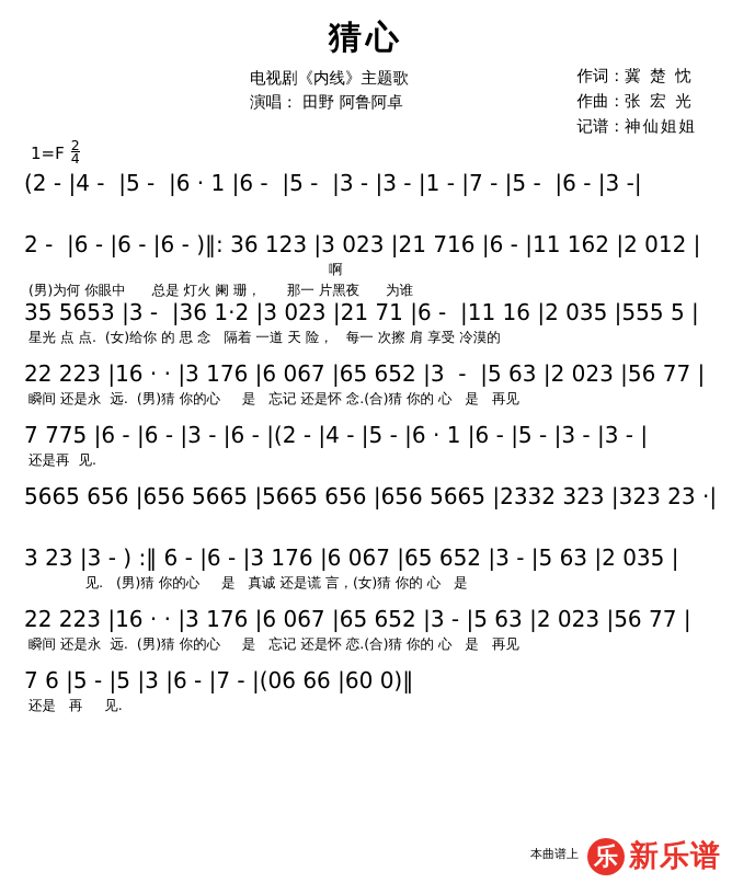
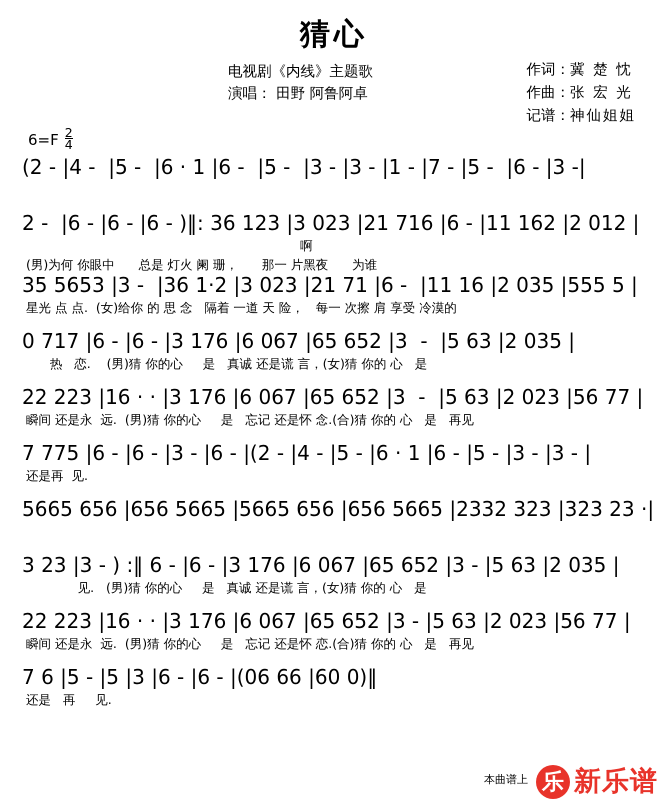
  猜心
  电视剧《内线》主题歌
  演唱： 田野 阿鲁阿卓
  作词：冀 楚 忱
  作曲：张 宏 光
  记谱：神仙姐姐
- 1=F
+ 6=F
  2
  4
  (2 - |4 - |5 - |6 · 1 |6 - |5 - |3 - |3 - |1 - |7 - |5 - |6 - |3 -|
  2 - |6 - |6 - |6 - )‖: 36 123 |3 023 |21 716 |6 - |11 162 |2 012 |
  啊
  (男)为何 你眼中 总是 灯火 阑 珊， 那一 片黑夜 为谁
  35 5653 |3 - |36 1·2 |3 023 |21 71 |6 - |11 16 |2 035 |555 5 |
  星光 点 点. (女)给你 的 思 念 隔着 一道 天 险， 每一 次擦 肩 享受 冷漠的
+ 0 717 |6 - |6 - |3 176 |6 067 |65 652 |3 - |5 63 |2 035 |
+ 热 恋. (男)猜 你的心 是 真诚 还是谎 言，(女)猜 你的 心 是
  22 223 |16 · · |3 176 |6 067 |65 652 |3 - |5 63 |2 023 |56 77 |
  瞬间 还是永 远. (男)猜 你的心 是 忘记 还是怀 念.(合)猜 你的 心 是 再见
  7 775 |6 - |6 - |3 - |6 - |(2 - |4 - |5 - |6 · 1 |6 - |5 - |3 - |3 - |
  还是再 见.
  5665 656 |656 5665 |5665 656 |656 5665 |2332 323 |323 23 ·|
  3 23 |3 - ) :‖ 6 - |6 - |3 176 |6 067 |65 652 |3 - |5 63 |2 035 |
  见. (男)猜 你的心 是 真诚 还是谎 言，(女)猜 你的 心 是
  22 223 |16 · · |3 176 |6 067 |65 652 |3 - |5 63 |2 023 |56 77 |
  瞬间 还是永 远. (男)猜 你的心 是 忘记 还是怀 恋.(合)猜 你的 心 是 再见
- 7 6 |5 - |5 |3 |6 - |7 - |(06 66 |60 0)‖
+ 7 6 |5 - |5 |3 |6 - |6 - |(06 66 |60 0)‖
  还是 再 见.
  本曲谱上
  乐
  新乐谱
